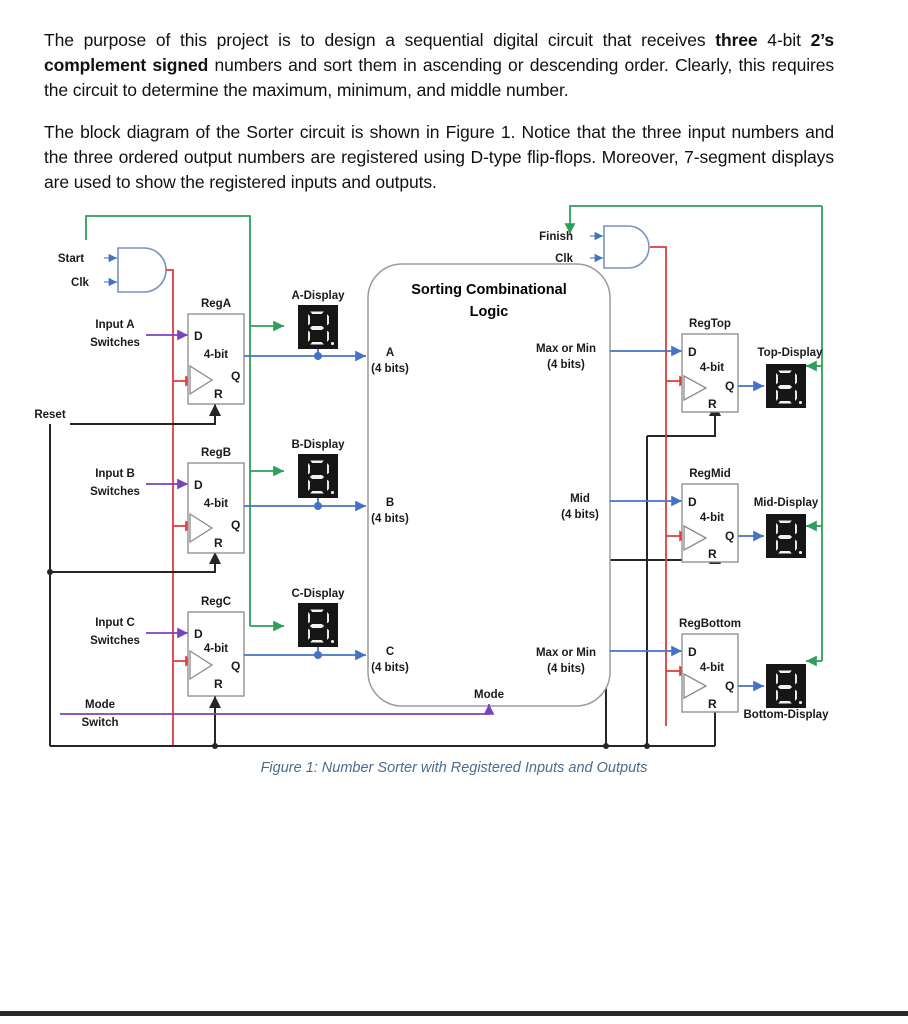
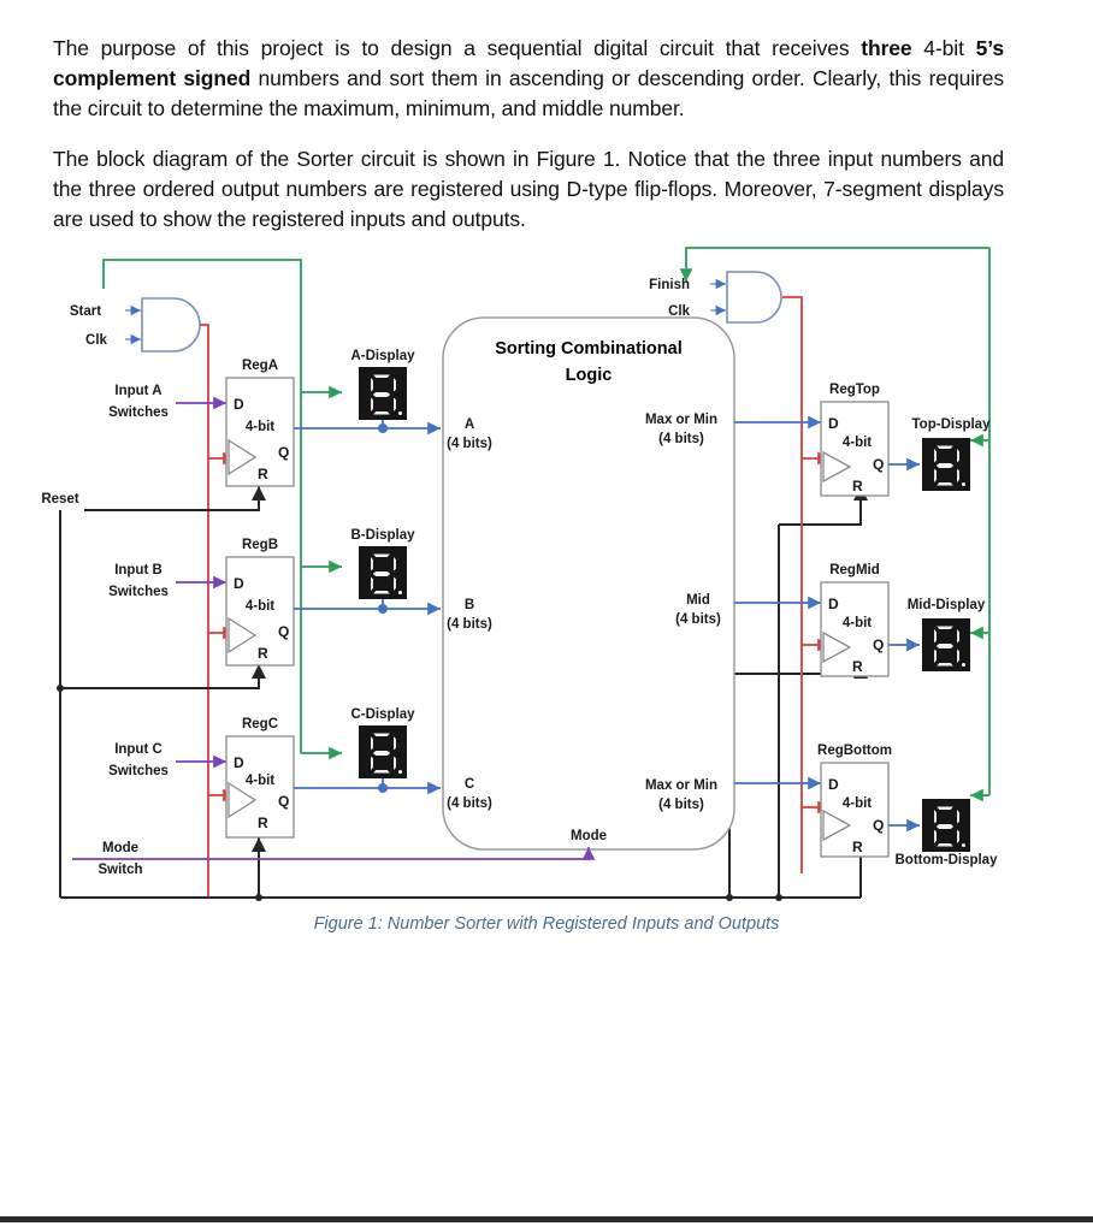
- The purpose of this project is to design a sequential digital circuit that receives three 4-bit 2’s complement signed numbers and sort them in ascending or descending order. Clearly, this requires the circuit to determine the maximum, minimum, and middle number.
+ The purpose of this project is to design a sequential digital circuit that receives three 4-bit 5’s complement signed numbers and sort them in ascending or descending order. Clearly, this requires the circuit to determine the maximum, minimum, and middle number.
  The block diagram of the Sorter circuit is shown in Figure 1. Notice that the three input numbers and the three ordered output numbers are registered using D-type flip-flops. Moreover, 7-segment displays are used to show the registered inputs and outputs.
  Start
  Clk
  Input A
  Switches
  Input B
  Switches
  Input C
  Switches
  Reset
  RegA
  D
  4-bit
  Q
  R
  RegB
  D
  4-bit
  Q
  R
  RegC
  D
  4-bit
  Q
  R
  A-Display
  B-Display
  C-Display
  Sorting Combinational
  Logic
  A
  (4 bits)
  B
  (4 bits)
  C
  (4 bits)
  Max or Min
  (4 bits)
  Mid
  (4 bits)
  Max or Min
  (4 bits)
  Mode
  Mode
  Switch
  Finish
  Clk
  RegTop
  D
  4-bit
  Q
  R
  RegMid
  D
  4-bit
  Q
  R
  RegBottom
  D
  4-bit
  Q
  R
  Top-Display
  Mid-Display
  Bottom-Display
  Figure 1: Number Sorter with Registered Inputs and Outputs
